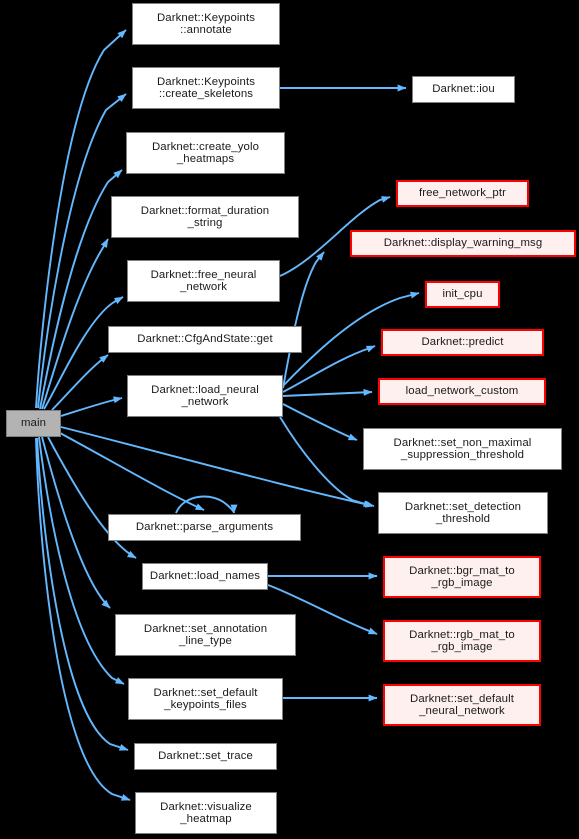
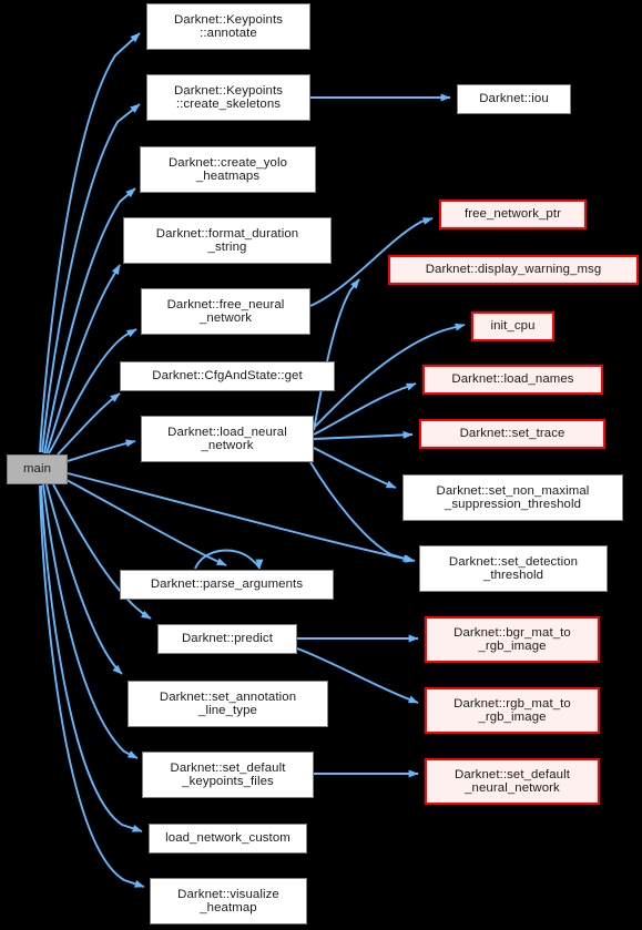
  main
  Darknet::Keypoints
  ::annotate
  Darknet::Keypoints
  ::create_skeletons
  Darknet::iou
  Darknet::create_yolo
  _heatmaps
  Darknet::format_duration
  _string
  free_network_ptr
  Darknet::display_warning_msg
  Darknet::free_neural
  _network
  init_cpu
  Darknet::CfgAndState::get
- Darknet::predict
+ Darknet::load_names
  Darknet::load_neural
  _network
- load_network_custom
+ Darknet::set_trace
  Darknet::set_non_maximal
  _suppression_threshold
  Darknet::set_detection
  _threshold
  Darknet::parse_arguments
- Darknet::load_names
+ Darknet::predict
  Darknet::bgr_mat_to
  _rgb_image
  Darknet::set_annotation
  _line_type
  Darknet::rgb_mat_to
  _rgb_image
  Darknet::set_default
  _keypoints_files
  Darknet::set_default
  _neural_network
- Darknet::set_trace
+ load_network_custom
  Darknet::visualize
  _heatmap
